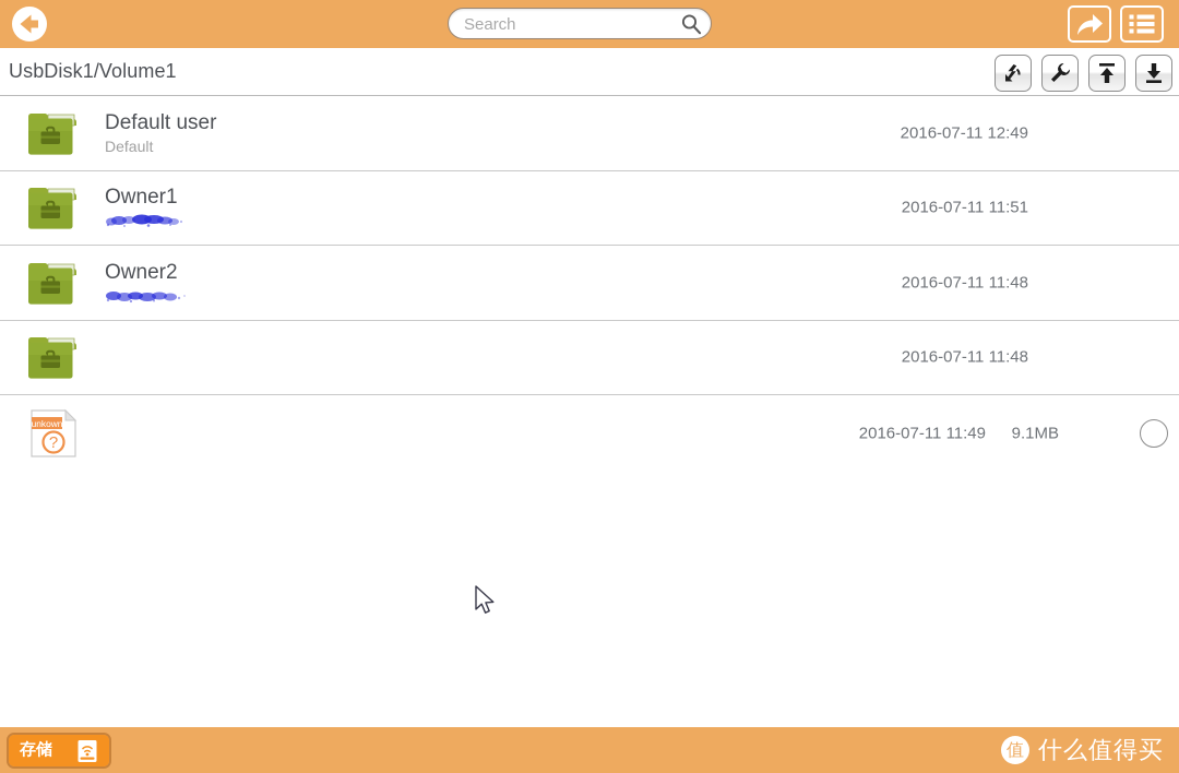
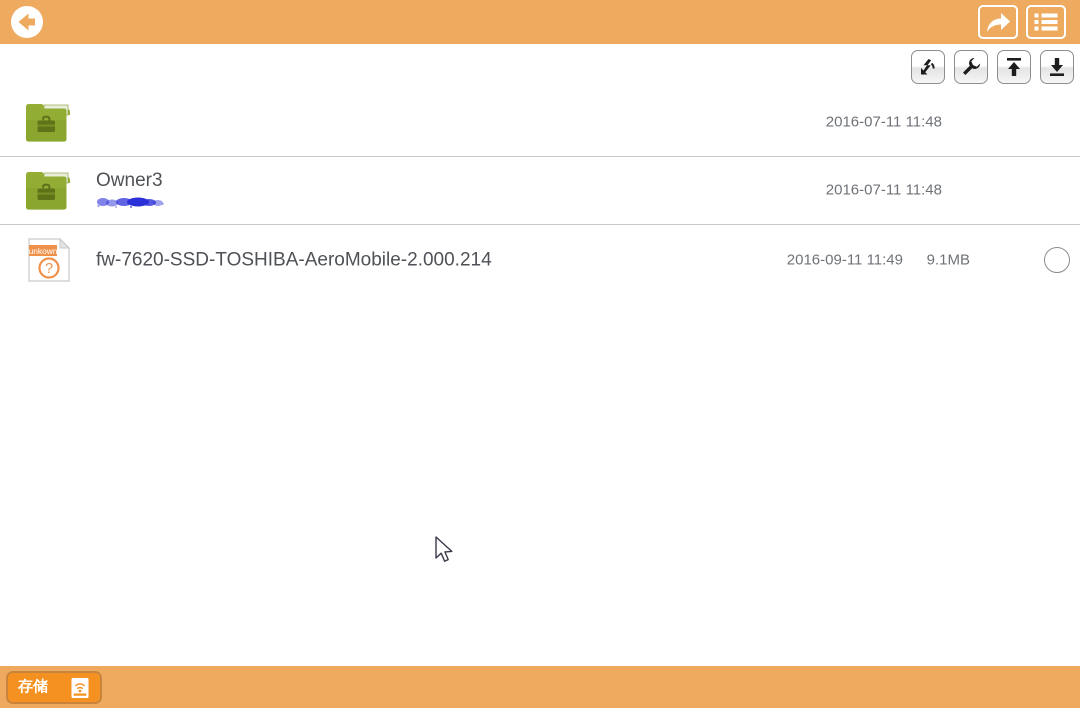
- Search
- UsbDisk1/Volume1
- Default user
- Default
- 2016-07-11 12:49
- Owner1
- 2016-07-11 11:51
- Owner2
  2016-07-11 11:48
+ Owner3
  2016-07-11 11:48
  unkown
  ?
+ fw-7620-SSD-TOSHIBA-AeroMobile-2.000.214
- 2016-07-11 11:49
+ 2016-09-11 11:49
  9.1MB
  存储
- 值
- 什么值得买
